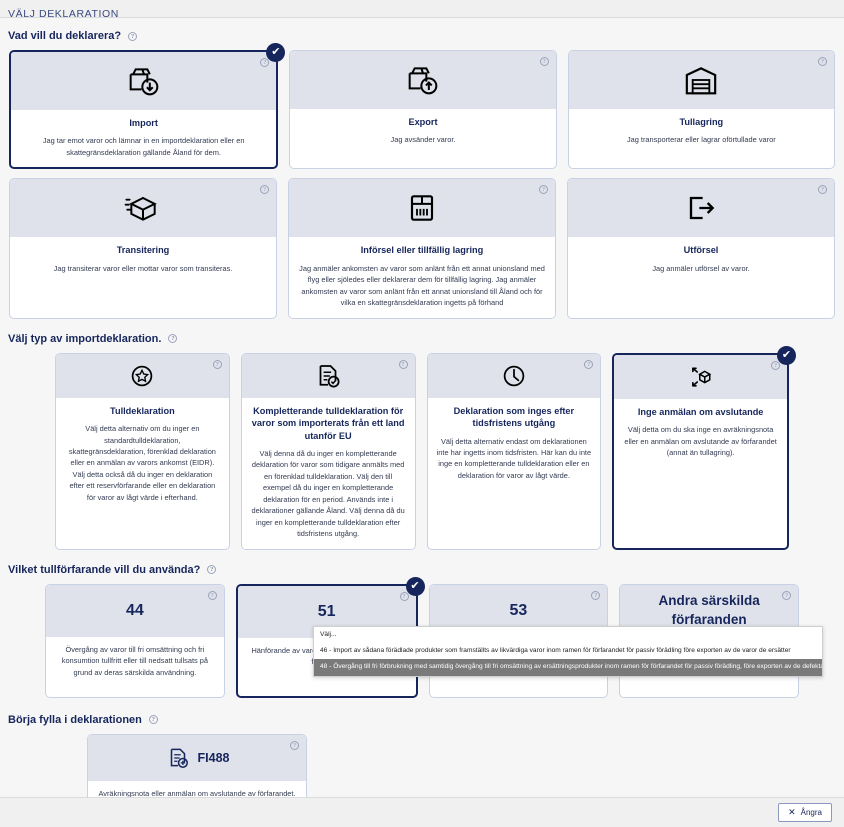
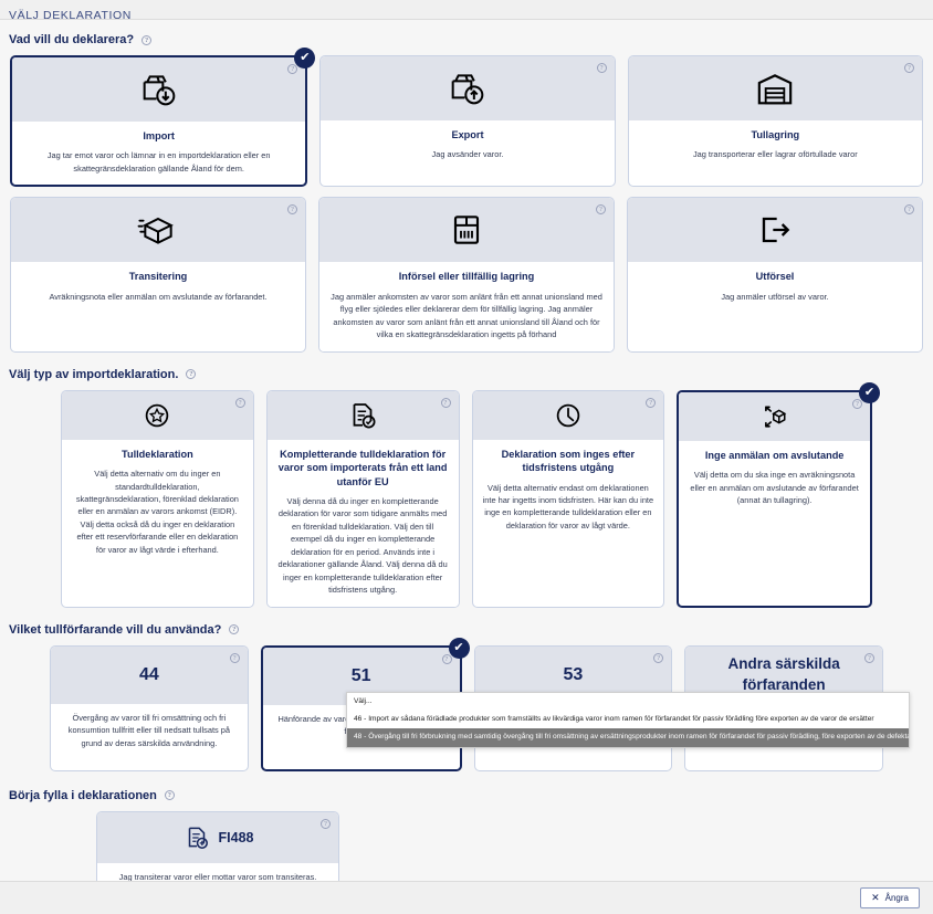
  VÄLJ DEKLARATION
  Vad vill du deklarera?
  ✔
  Import
  Jag tar emot varor och lämnar in en importdeklaration eller en skattegränsdeklaration gällande Åland för dem.
  Export
  Jag avsänder varor.
  Tullagring
  Jag transporterar eller lagrar oförtullade varor
  Transitering
- Jag transiterar varor eller mottar varor som transiteras.
+ Avräkningsnota eller anmälan om avslutande av förfarandet.
  Införsel eller tillfällig lagring
  Jag anmäler ankomsten av varor som anlänt från ett annat unionsland med flyg eller sjöledes eller deklarerar dem för tillfällig lagring. Jag anmäler ankomsten av varor som anlänt från ett annat unionsland till Åland och för vilka en skattegränsdeklaration ingetts på förhand
  Utförsel
  Jag anmäler utförsel av varor.
  Välj typ av importdeklaration.
  Tulldeklaration
  Välj detta alternativ om du inger en standardtulldeklaration, skattegränsdeklaration, förenklad deklaration eller en anmälan av varors ankomst (EIDR). Välj detta också då du inger en deklaration efter ett reservförfarande eller en deklaration för varor av lågt värde i efterhand.
  Kompletterande tulldeklaration för varor som importerats från ett land utanför EU
  Välj denna då du inger en kompletterande deklaration för varor som tidigare anmälts med en förenklad tulldeklaration. Välj den till exempel då du inger en kompletterande deklaration för en period. Används inte i deklarationer gällande Åland. Välj denna då du inger en kompletterande tulldeklaration efter tidsfristens utgång.
  Deklaration som inges efter tidsfristens utgång
  Välj detta alternativ endast om deklarationen inte har ingetts inom tidsfristen. Här kan du inte inge en kompletterande tulldeklaration eller en deklaration för varor av lågt värde.
  ✔
  Inge anmälan om avslutande
  Välj detta om du ska inge en avräkningsnota eller en anmälan om avslutande av förfarandet (annat än tullagring).
  Vilket tullförfarande vill du använda?
  44
  Övergång av varor till fri omsättning och fri konsumtion tullfritt eller till nedsatt tullsats på grund av deras särskilda användning.
  ✔
  51
  53
  Andra särskilda förfaranden
  Börja fylla i deklarationen
  FI488
- Avräkningsnota eller anmälan om avslutande av förfarandet.
+ Jag transiterar varor eller mottar varor som transiteras.
  ✕
  Ångra
